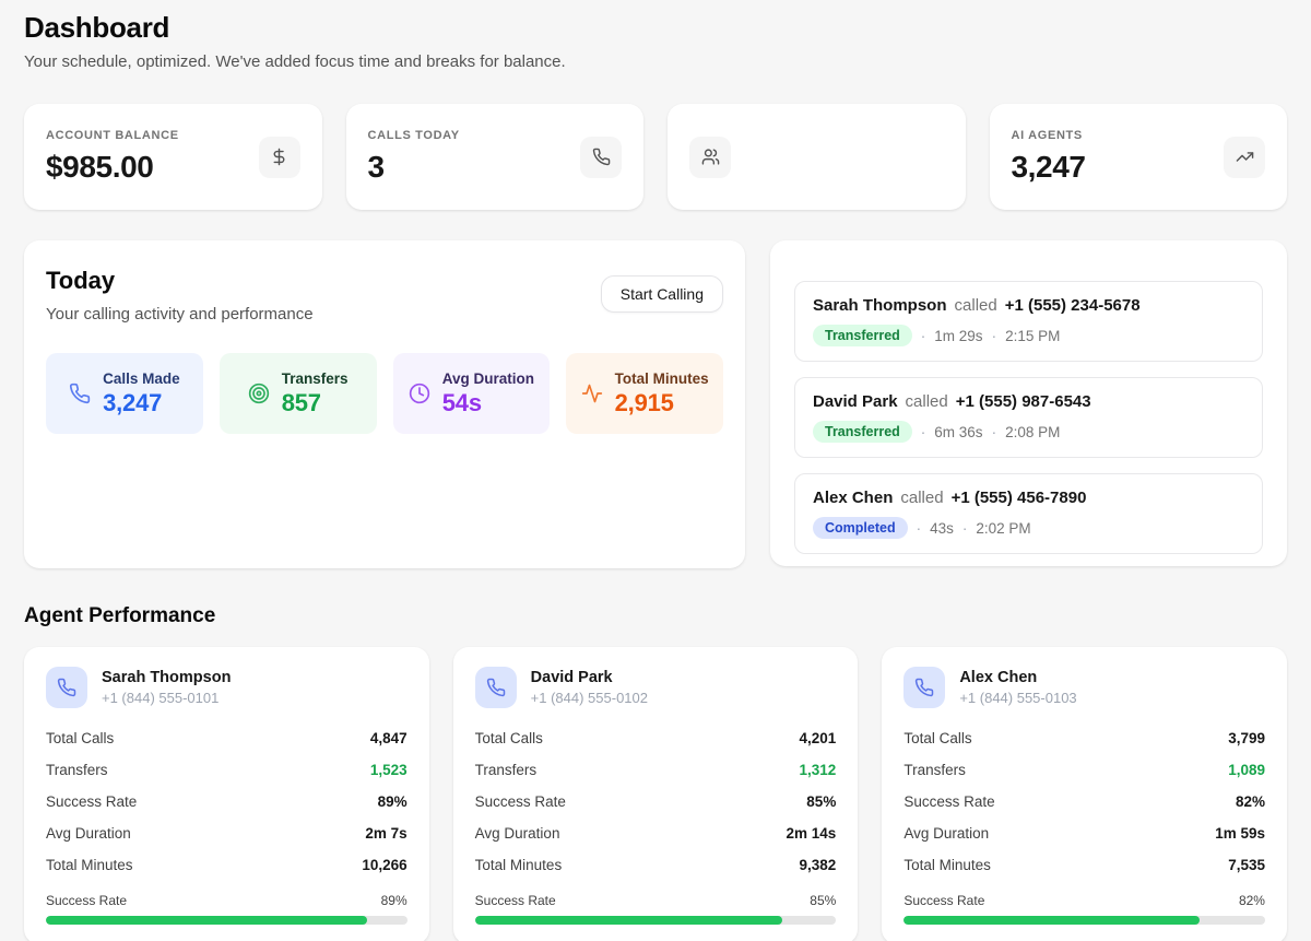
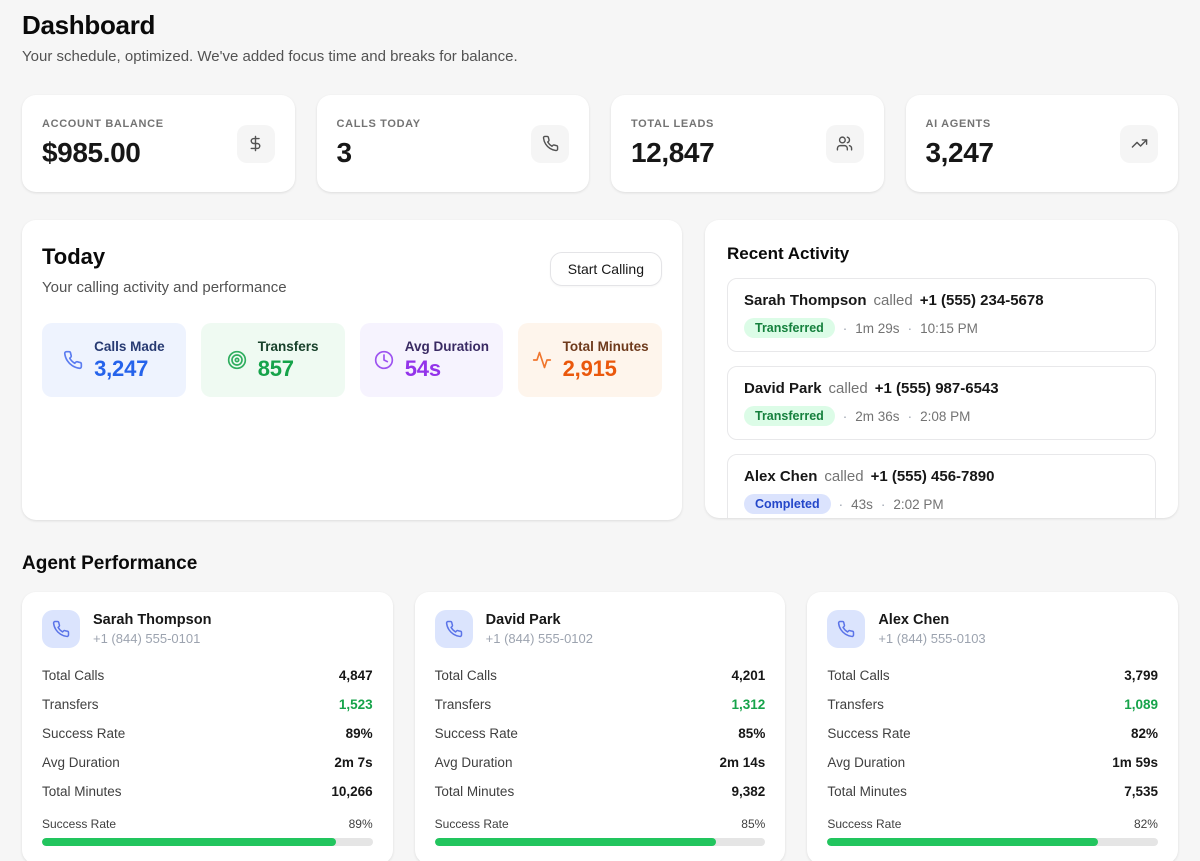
  Dashboard
  Your schedule, optimized. We've added focus time and breaks for balance.
  ACCOUNT BALANCE
  $985.00
  CALLS TODAY
  3
+ TOTAL LEADS
+ 12,847
  AI AGENTS
  3,247
  Today
  Your calling activity and performance
  Start Calling
  Calls Made
  3,247
  Transfers
  857
  Avg Duration
  54s
  Total Minutes
  2,915
+ Recent Activity
  Sarah Thompson
  called
  +1 (555) 234-5678
  Transferred
  ·
  1m 29s
  ·
- 2:15 PM
+ 10:15 PM
  David Park
  called
  +1 (555) 987-6543
  Transferred
  ·
- 6m 36s
+ 2m 36s
  ·
  2:08 PM
  Alex Chen
  called
  +1 (555) 456-7890
  Completed
  ·
  43s
  ·
  2:02 PM
  Agent Performance
  Sarah Thompson
  +1 (844) 555-0101
  Total Calls
  4,847
  Transfers
  1,523
  Success Rate
  89%
  Avg Duration
  2m 7s
  Total Minutes
  10,266
  Success Rate
  89%
  David Park
  +1 (844) 555-0102
  Total Calls
  4,201
  Transfers
  1,312
  Success Rate
  85%
  Avg Duration
  2m 14s
  Total Minutes
  9,382
  Success Rate
  85%
  Alex Chen
  +1 (844) 555-0103
  Total Calls
  3,799
  Transfers
  1,089
  Success Rate
  82%
  Avg Duration
  1m 59s
  Total Minutes
  7,535
  Success Rate
  82%
